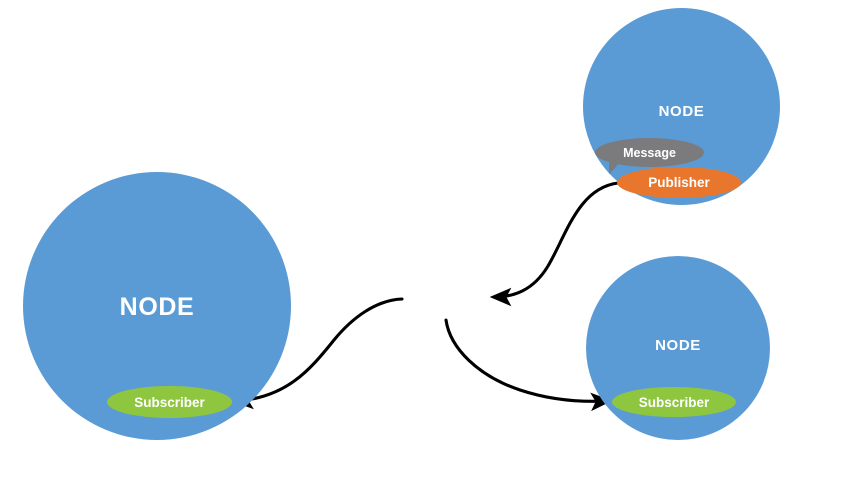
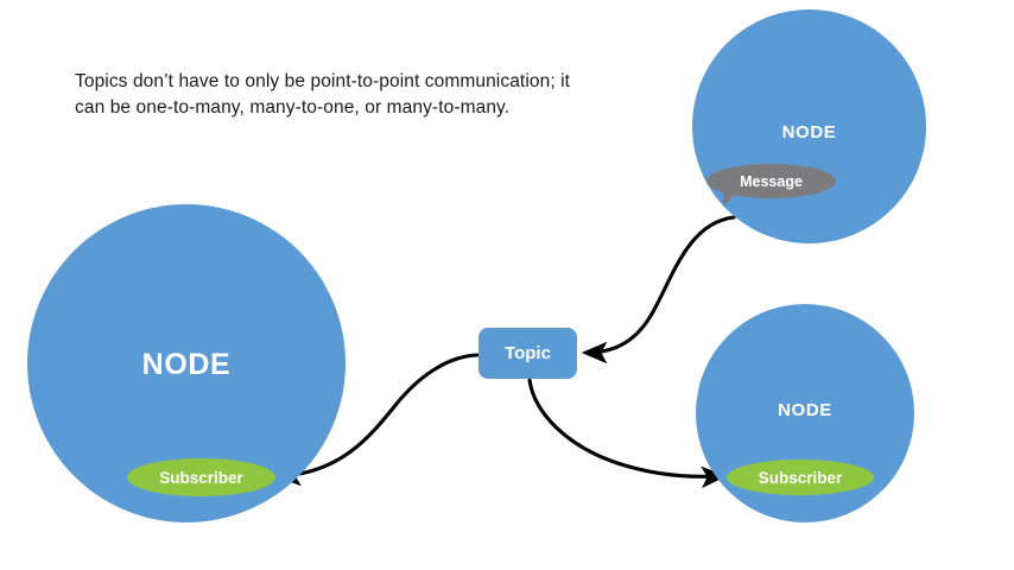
+ Topics don’t have to only be point-to-point communication; it can be one-to-many, many-to-one, or many-to-many.
  NODE
  Subscriber
  NODE
  Message
- Publisher
  NODE
  Subscriber
+ Topic
